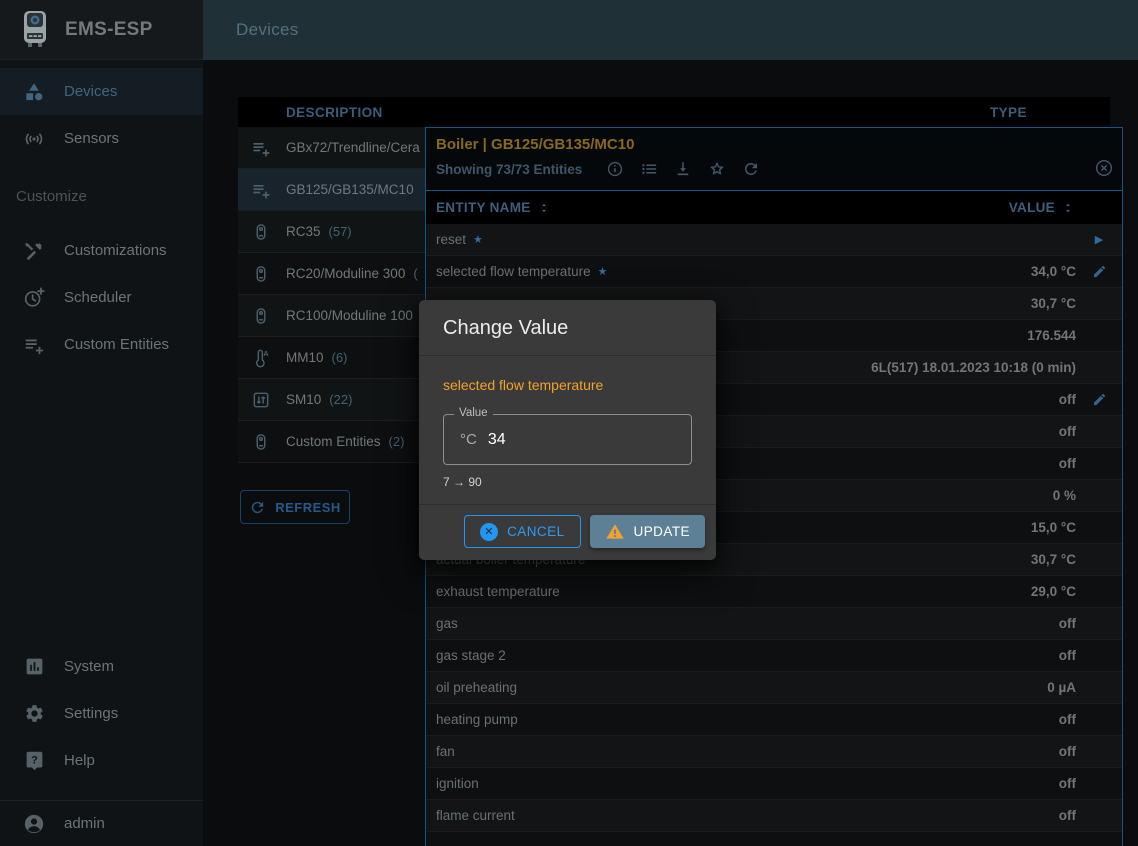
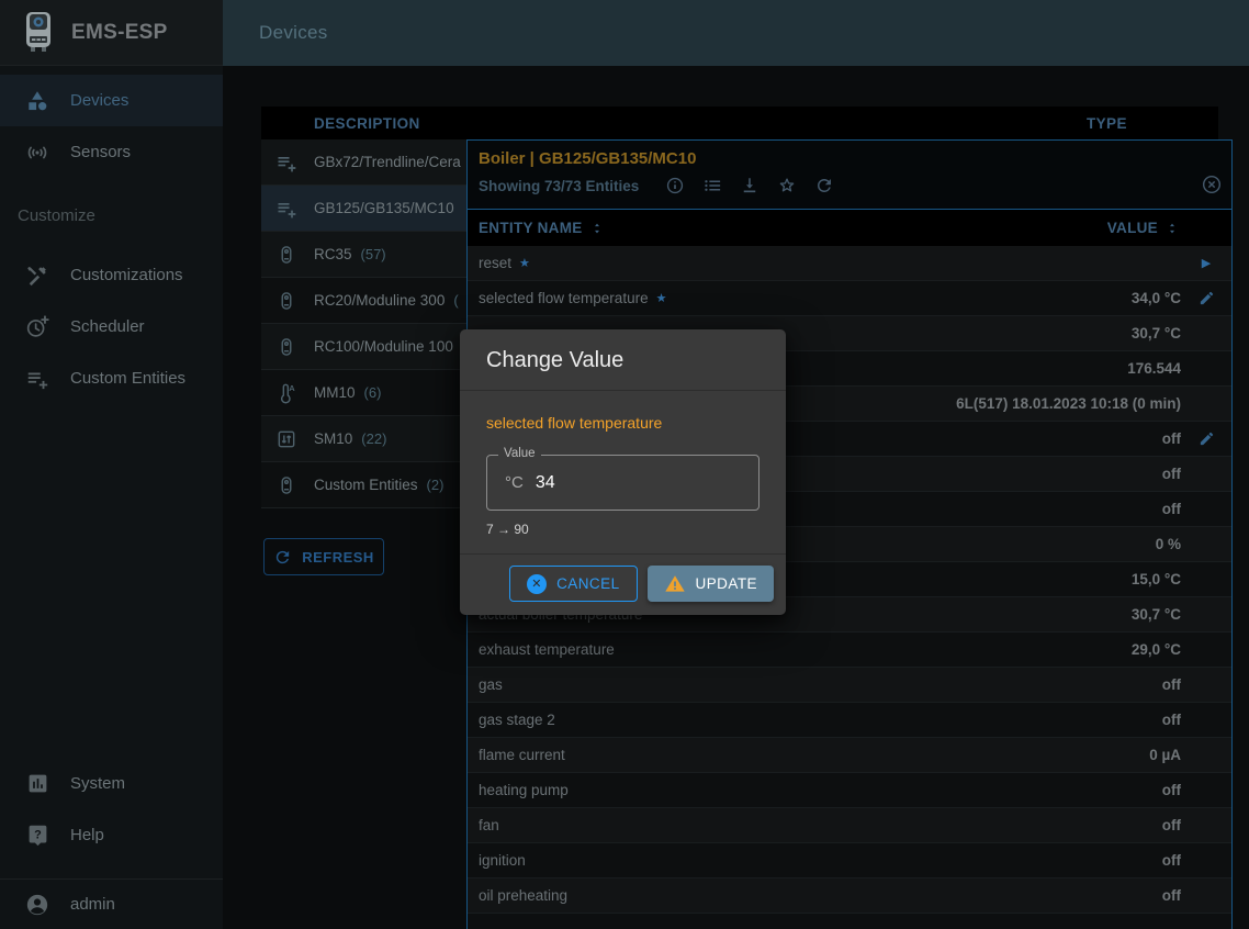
  EMS-ESP
  Devices
  Sensors
  Customize
  Customizations
  Scheduler
  Custom Entities
  System
- Settings
  ?
  Help
  admin
  Devices
  DESCRIPTION
  TYPE
  GBx72/Trendline/Cera
  GB125/GB135/MC10
  RC35
  (57)
  RC20/Moduline 300
  (
  RC100/Moduline 100
  A
  MM10
  (6)
  SM10
  (22)
  Custom Entities
  (2)
  REFRESH
  Boiler | GB125/GB135/MC10
  Showing 73/73 Entities
  ENTITY NAME
  VALUE
  reset
  ★
  ▶
  selected flow temperature
  ★
  34,0 °C
  30,7 °C
  176.544
  6L(517) 18.01.2023 10:18 (0 min)
  off
  off
  off
  0 %
  15,0 °C
  30,7 °C
  exhaust temperature
  29,0 °C
  gas
  off
  gas stage 2
  off
- oil preheating
+ flame current
  0 µA
  heating pump
  off
  fan
  off
  ignition
  off
- flame current
+ oil preheating
  off
  Change Value
  selected flow temperature
  Value
  °C
  34
  7 → 90
  ✕
  CANCEL
  UPDATE
